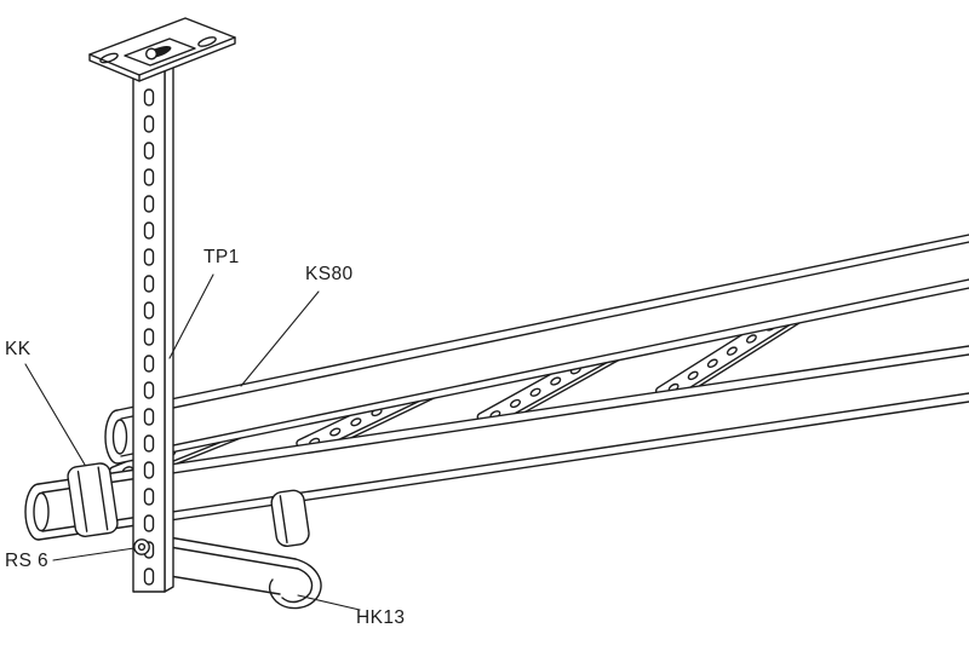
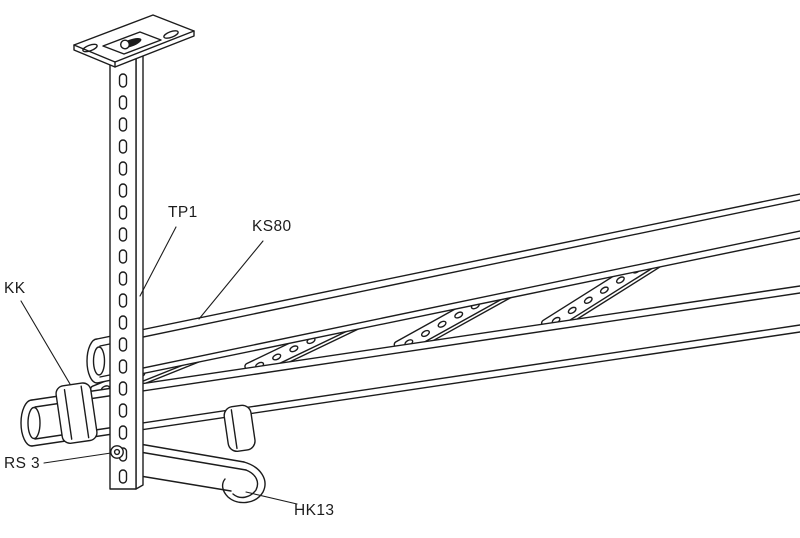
  KK
  TP1
  KS80
- RS 6
+ RS 3
  HK13
